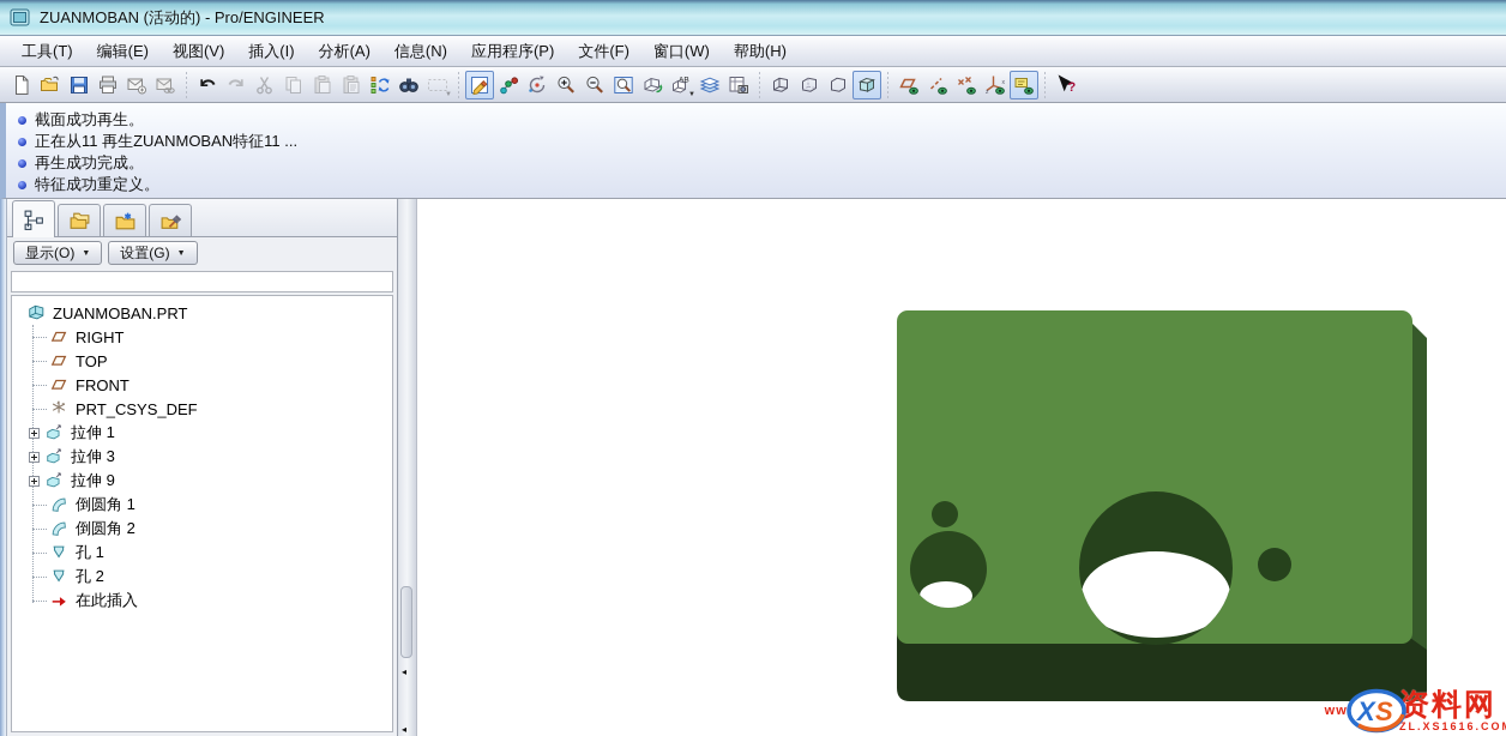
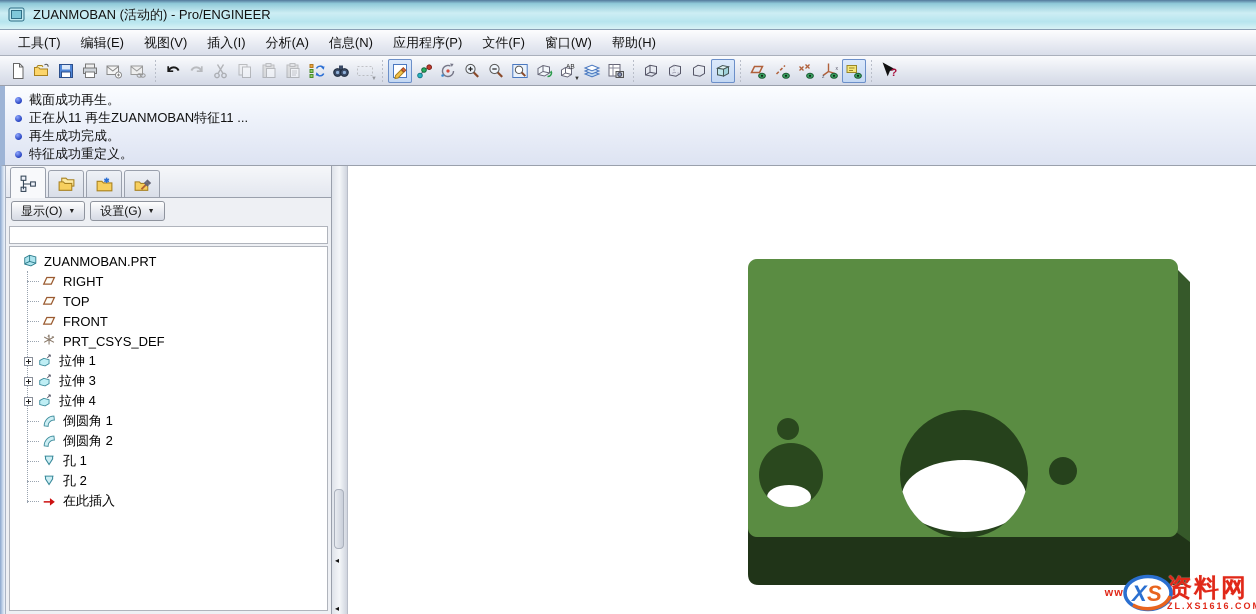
  ZUANMOBAN (活动的) - Pro/ENGINEER
  工具(T)
  编辑(E)
  视图(V)
  插入(I)
  分析(A)
  信息(N)
  应用程序(P)
  文件(F)
  窗口(W)
  帮助(H)
  ?
  截面成功再生。
  正在从11 再生ZUANMOBAN特征11 ...
  再生成功完成。
  特征成功重定义。
  显示(O)
  设置(G)
  ZUANMOBAN.PRT
  RIGHT
  TOP
  FRONT
  PRT_CSYS_DEF
  拉伸 1
  拉伸 3
- 拉伸 9
+ 拉伸 4
  倒圆角 1
  倒圆角 2
  孔 1
  孔 2
  在此插入
  ◂
  ◂
  X
  S
  资料网
  ZL.XS1616.CO
